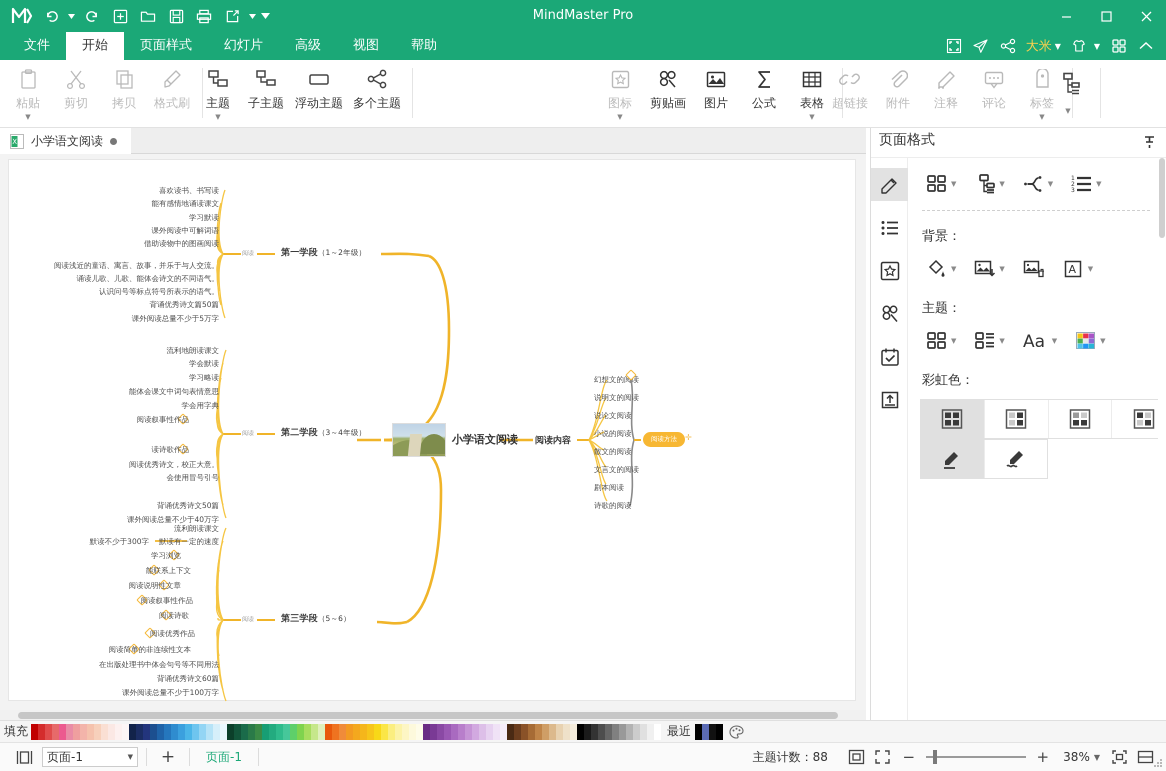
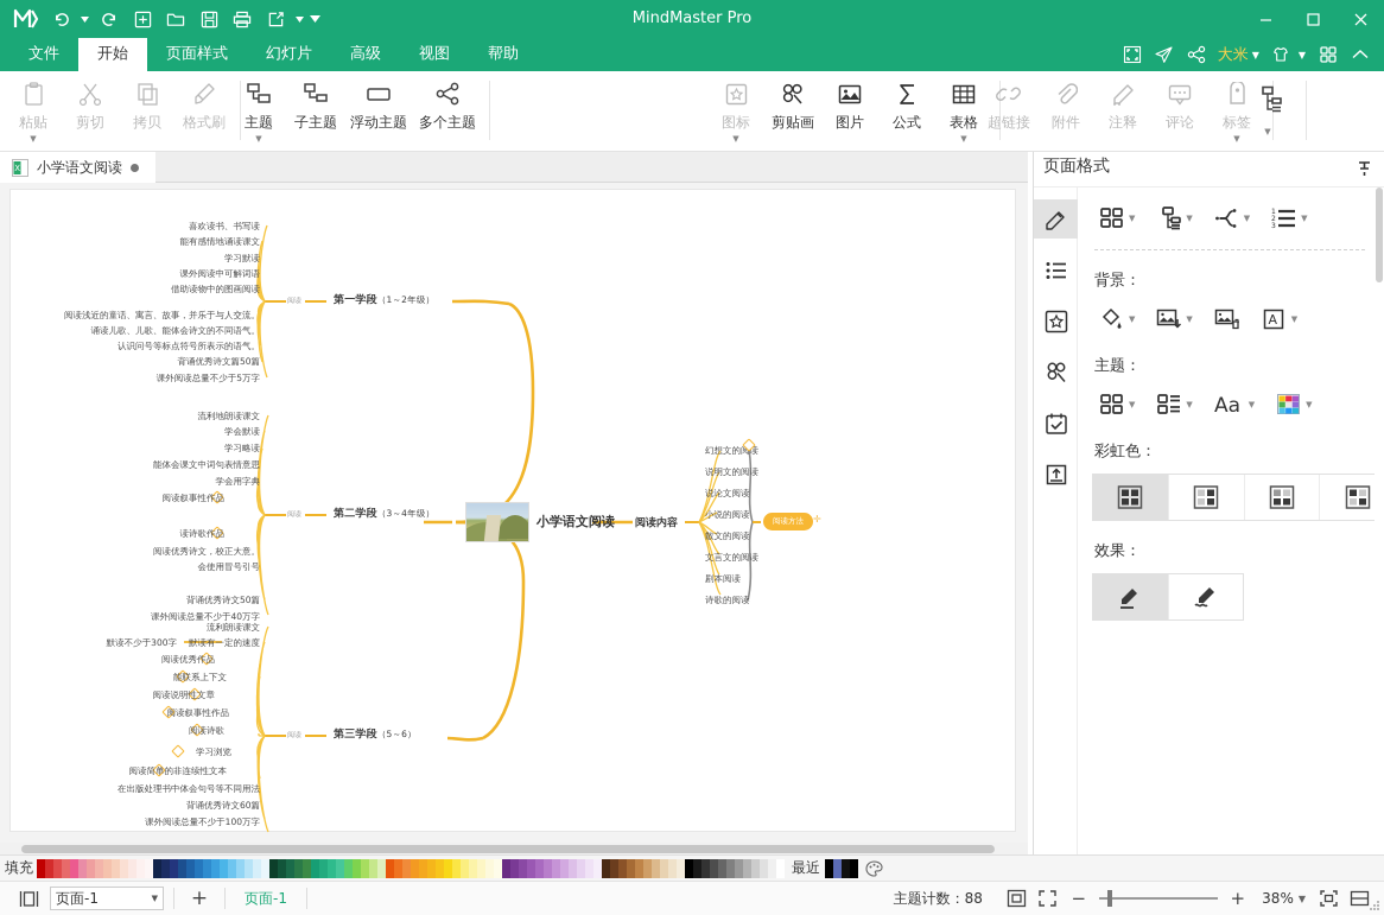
  MindMaster Pro
  文件
  开始
  页面样式
  幻灯片
  高级
  视图
  帮助
  大米
  ▼
  ▼
  粘贴
  ▼
  剪切
  拷贝
  格式刷
  主题
  ▼
  子主题
  浮动主题
  多个主题
  图标
  ▼
  剪贴画
  图片
  公式
  表格
  ▼
  超链接
  附件
  注释
  评论
  标签
  ▼
  ▼
  X
  小学语文阅读
  小学语文阅读
  第一学段（1～2年级）
  喜欢读书、书写读
  能有感情地诵读课文
  学习默读
  课外阅读中可解词语
  借助读物中的图画阅读
  阅读浅近的童话、寓言、故事，并乐于与人交流。
  诵读儿歌、儿歌、能体会诗文的不同语气。
  认识问号等标点符号所表示的语气。
  背诵优秀诗文篇50篇
  课外阅读总量不少于5万字
  第二学段（3～4年级）
  流利地朗读课文
  学会默读
  学习略读
  能体会课文中词句表情意思
  学会用字典
  阅读叙事性作品
  读诗歌作品
  阅读优秀诗文，校正大意。
  会使用冒号引号
  背诵优秀诗文50篇
  课外阅读总量不少于40万字
  第三学段（5～6）
  流利朗读课文
  默读有一定的速度
  默读不少于300字
- 学习浏览
+ 阅读优秀作品
  能联系上下文
  阅读说明性文章
  阅读叙事性作品
  阅读诗歌
- 阅读优秀作品
+ 学习浏览
  阅读简单的非连续性文本
  在出版处理书中体会句号等不同用法
  背诵优秀诗文60篇
  课外阅读总量不少于100万字
  阅读内容
  幻想文的阅读
  说明文的阅读
  说论文阅读
  小说的阅读
  散文的阅读
  文言文的阅读
  剧本阅读
  诗歌的阅读
  阅读方法
  ✛
  页面格式
  ▼
  ▼
  ▼
  ▼
  背景：
  ▼
  ▼
  A
  ▼
  主题：
  ▼
  ▼
  Aa
  ▼
  ▼
  彩虹色：
+ 效果：
  填充
  最近
  页面-1
  ▼
  +
  页面-1
  主题计数：88
  −
  +
  38%
  ▼
